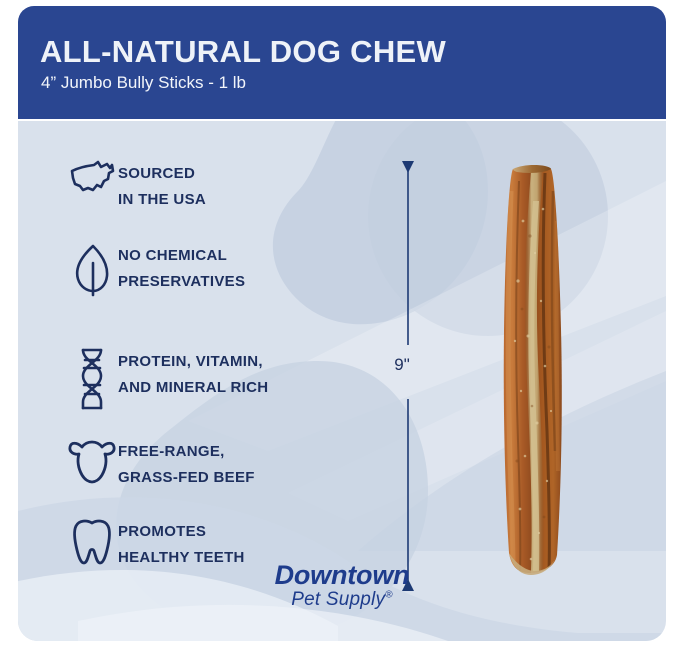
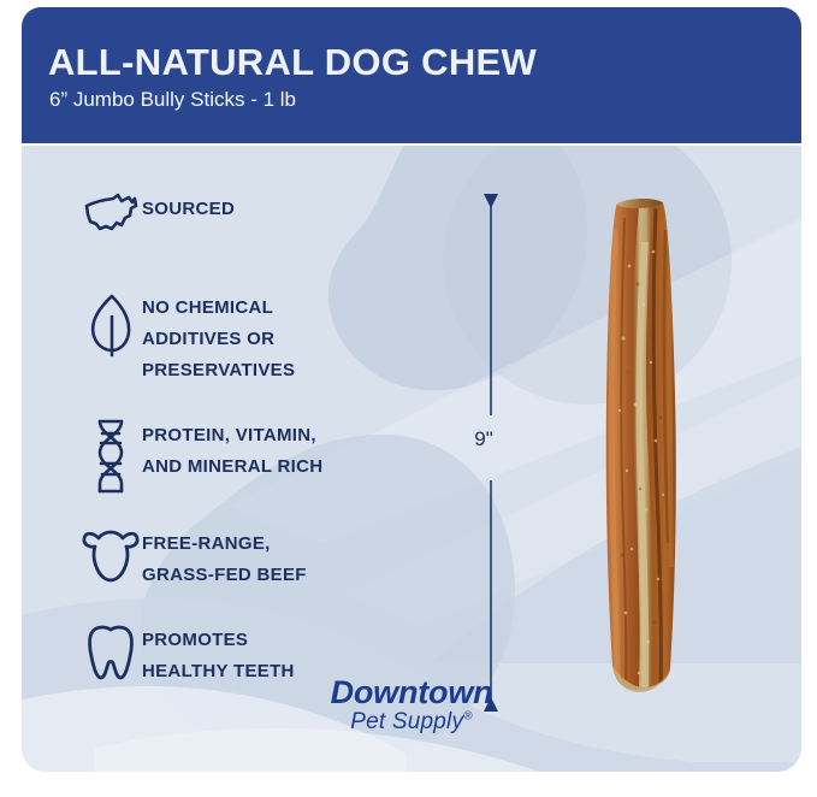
  ALL-NATURAL DOG CHEW
- 4” Jumbo Bully Sticks - 1 lb
+ 6” Jumbo Bully Sticks - 1 lb
  SOURCED
- IN THE USA
  NO CHEMICAL
+ ADDITIVES OR
  PRESERVATIVES
  PROTEIN, VITAMIN,
  AND MINERAL RICH
  FREE-RANGE,
  GRASS-FED BEEF
  PROMOTES
  HEALTHY TEETH
  9"
  Downtown
  Pet Supply®
